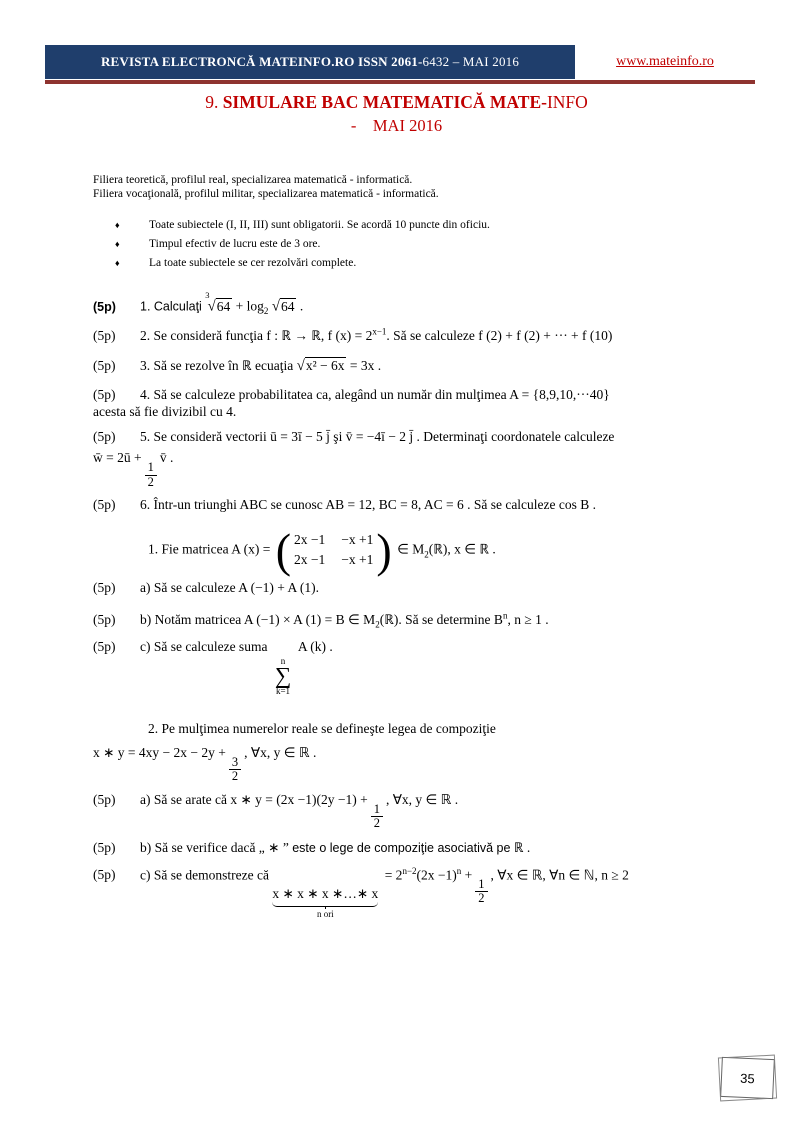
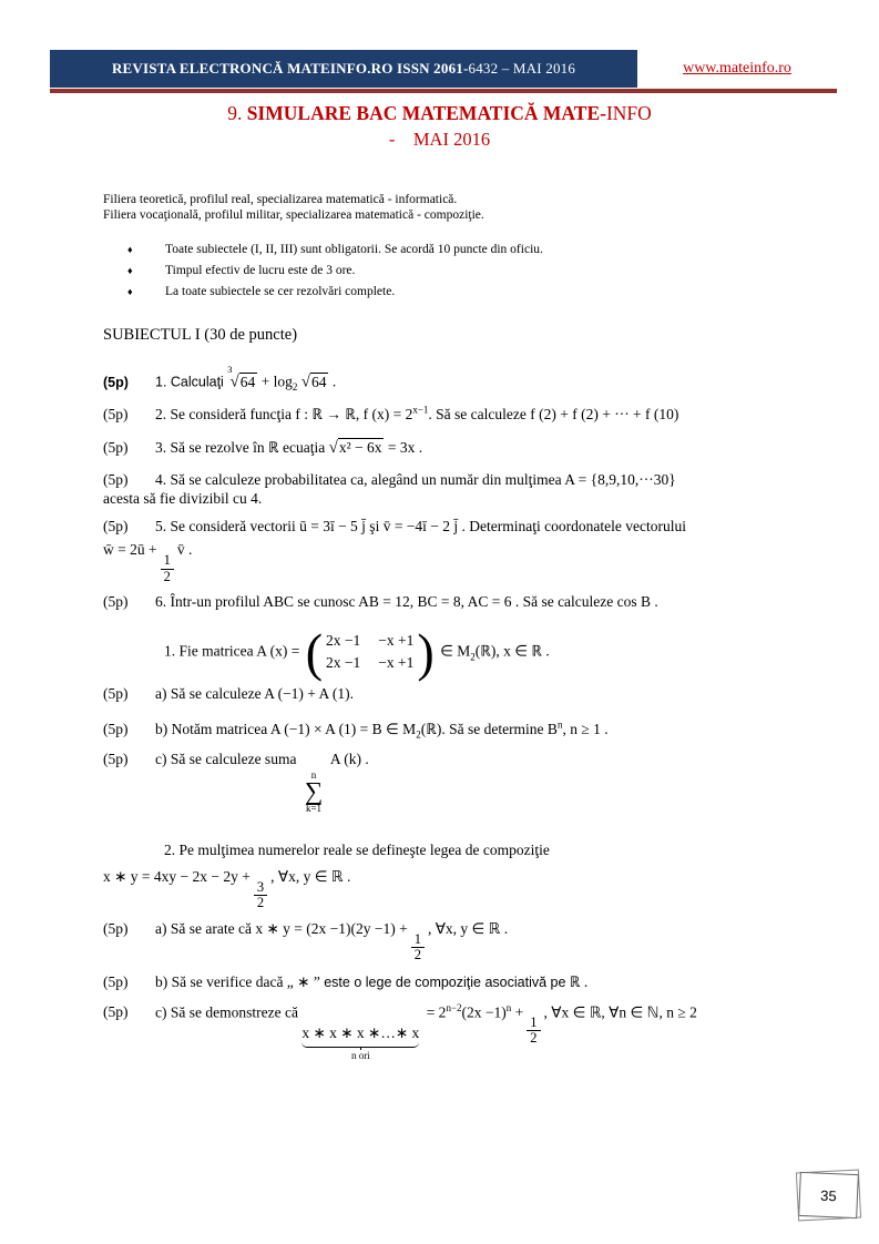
  REVISTA ELECTRONCĂ MATEINFO.RO ISSN 2061-
  6432 – MAI 2016
  www.mateinfo.ro
  9. SIMULARE BAC MATEMATICĂ MATE-INFO
  - MAI 2016
  Filiera teoretică, profilul real, specializarea matematică - informatică.
- Filiera vocaţională, profilul militar, specializarea matematică - informatică.
+ Filiera vocaţională, profilul militar, specializarea matematică - compoziţie.
  ♦
  Toate subiectele (I, II, III) sunt obligatorii. Se acordă 10 puncte din oficiu.
  ♦
  Timpul efectiv de lucru este de 3 ore.
  ♦
  La toate subiectele se cer rezolvări complete.
+ SUBIECTUL I (30 de puncte)
  (5p)
  1. Calculaţi 3√64 + log2 √64 .
  (5p)
  2. Se consideră funcţia f : ℝ → ℝ, f (x) = 2x−1. Să se calculeze f (2) + f (2) + ··· + f (10)
  (5p)
  3. Să se rezolve în ℝ ecuaţia √x² − 6x = 3x .
  (5p)
- 4. Să se calculeze probabilitatea ca, alegând un număr din mulţimea A = {8,9,10,···40}
+ 4. Să se calculeze probabilitatea ca, alegând un număr din mulţimea A = {8,9,10,···30}
  acesta să fie divizibil cu 4.
  (5p)
- 5. Se consideră vectorii ū = 3ī − 5 j̄ şi v̄ = −4ī − 2 j̄ . Determinaţi coordonatele calculeze
+ 5. Se consideră vectorii ū = 3ī − 5 j̄ şi v̄ = −4ī − 2 j̄ . Determinaţi coordonatele vectorului
  w̄ = 2ū +
  1
  2
  v̄ .
  (5p)
- 6. Într-un triunghi ABC se cunosc AB = 12, BC = 8, AC = 6 . Să se calculeze cos B .
+ 6. Într-un profilul ABC se cunosc AB = 12, BC = 8, AC = 6 . Să se calculeze cos B .
  1. Fie matricea A (x) =
  (
  2x −1
  −x +1
  2x −1
  −x +1
  )
  ∈ M2(ℝ), x ∈ ℝ .
  (5p)
  a) Să se calculeze A (−1) + A (1).
  (5p)
  b) Notăm matricea A (−1) × A (1) = B ∈ M2(ℝ). Să se determine Bn, n ≥ 1 .
  (5p)
  c) Să se calculeze suma
  n
  ∑
  k=1
  A (k) .
  2. Pe mulţimea numerelor reale se defineşte legea de compoziţie
  x ∗ y = 4xy − 2x − 2y +
  3
  2
  , ∀x, y ∈ ℝ .
  (5p)
  a) Să se arate că x ∗ y = (2x −1)(2y −1) +
  1
  2
  , ∀x, y ∈ ℝ .
  (5p)
  b) Să se verifice dacă „ ∗ ” este o lege de compoziţie asociativă pe ℝ .
  (5p)
  c) Să se demonstreze că
  x ∗ x ∗ x ∗…∗ x
  n ori
  = 2n−2(2x −1)n +
  1
  2
  , ∀x ∈ ℝ, ∀n ∈ ℕ, n ≥ 2
